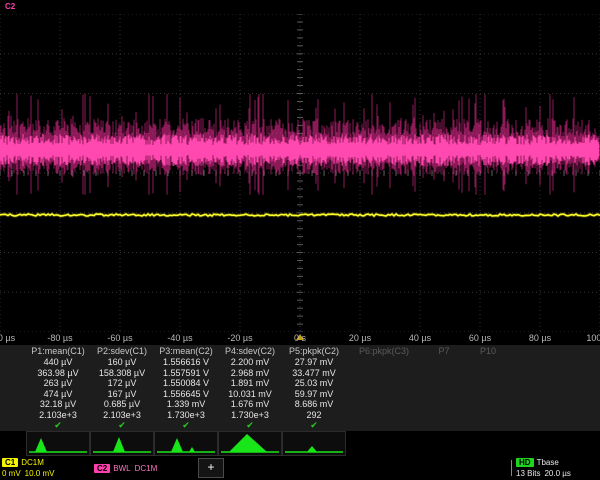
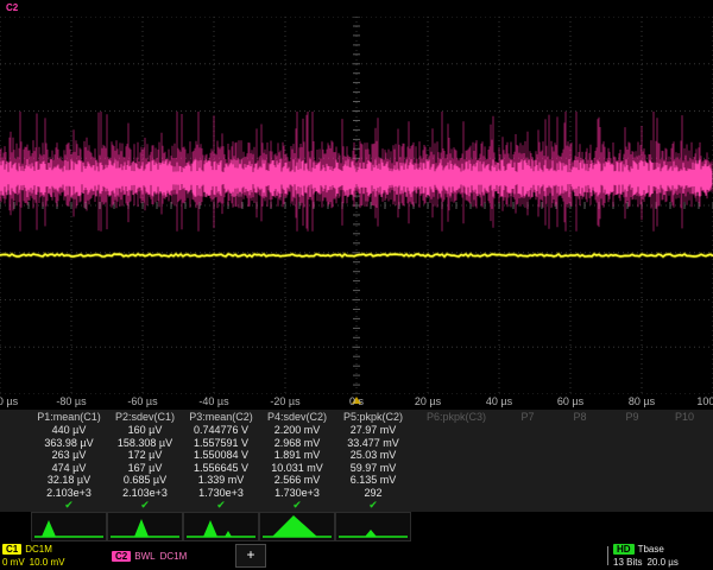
  C2
  -80 µs
  -60 µs
  -40 µs
  -20 µs
  0 s
  20 µs
  40 µs
  60 µs
  80 µs
  P1:mean(C1)
  440 µV
  363.98 µV
  263 µV
  474 µV
  32.18 µV
  2.103e+3
  ✔
  P2:sdev(C1)
  160 µV
  158.308 µV
  172 µV
  167 µV
  0.685 µV
  2.103e+3
  ✔
  P3:mean(C2)
- 1.556616 V
+ 0.744776 V
  1.557591 V
  1.550084 V
  1.556645 V
  1.339 mV
  1.730e+3
  ✔
  P4:sdev(C2)
  2.200 mV
  2.968 mV
  1.891 mV
  10.031 mV
- 1.676 mV
+ 2.566 mV
  1.730e+3
  ✔
  P5:pkpk(C2)
  27.97 mV
  33.477 mV
  25.03 mV
  59.97 mV
- 8.686 mV
+ 6.135 mV
  292
  ✔
  P6:pkpk(C3)
  P7
+ P8
+ P9
  P10
  C1
  DC1M
  0 mV
  10.0 mV
  C2
  BWL
  DC1M
  +
  HD
  Tbase
  13 Bits
  20.0 µs
